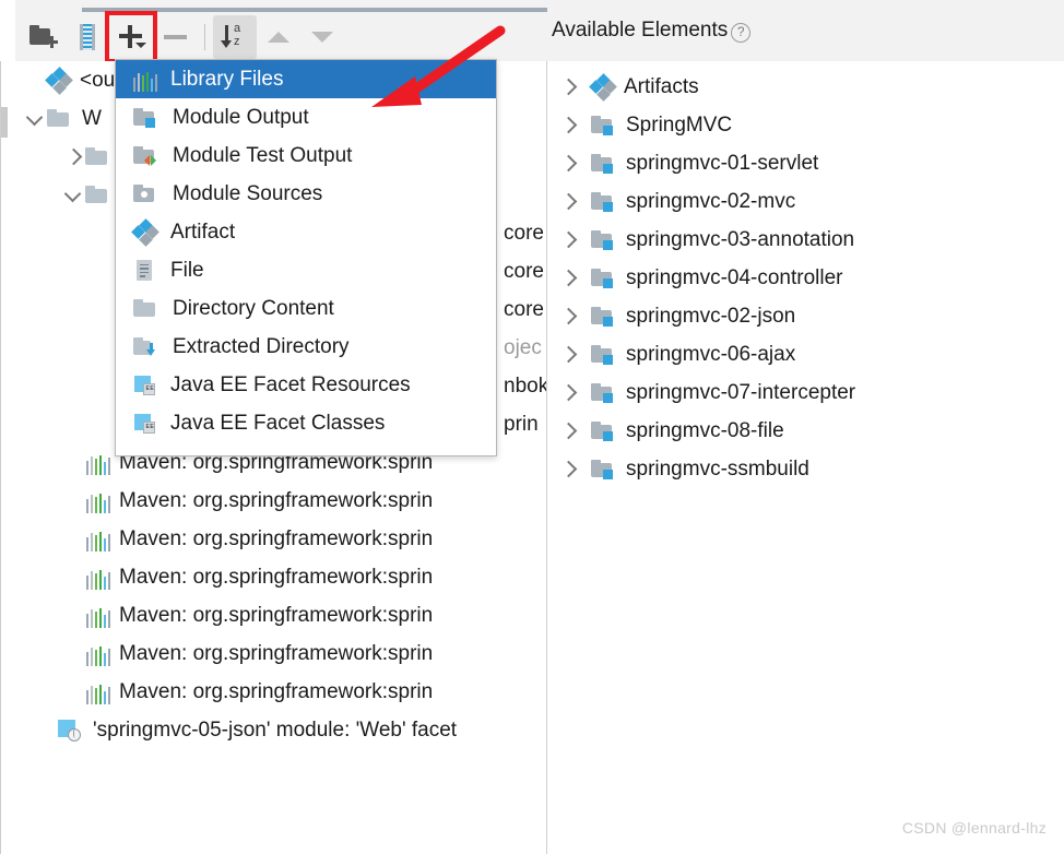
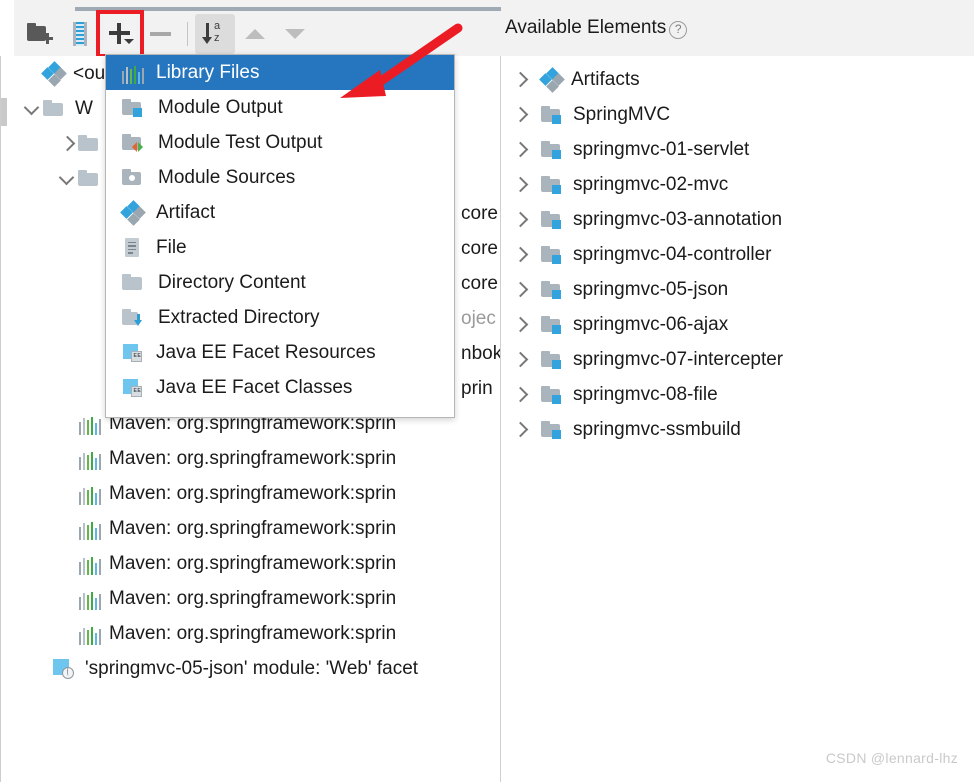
  a
  z
  Available Elements
  ?
  <ou
  W
  core
  core
  core
  ojec
  nbok
  prin
  Maven: org.springframework:sprin
  Maven: org.springframework:sprin
  Maven: org.springframework:sprin
  Maven: org.springframework:sprin
  Maven: org.springframework:sprin
  Maven: org.springframework:sprin
  Maven: org.springframework:sprin
  'springmvc-05-json' module: 'Web' facet
  Artifacts
  SpringMVC
  springmvc-01-servlet
  springmvc-02-mvc
  springmvc-03-annotation
  springmvc-04-controller
- springmvc-02-json
+ springmvc-05-json
  springmvc-06-ajax
  springmvc-07-intercepter
  springmvc-08-file
  springmvc-ssmbuild
  Library Files
  Module Output
  Module Test Output
  Module Sources
  Artifact
  File
  Directory Content
  Extracted Directory
  Java EE Facet Resources
  Java EE Facet Classes
  CSDN @lennard-lhz
